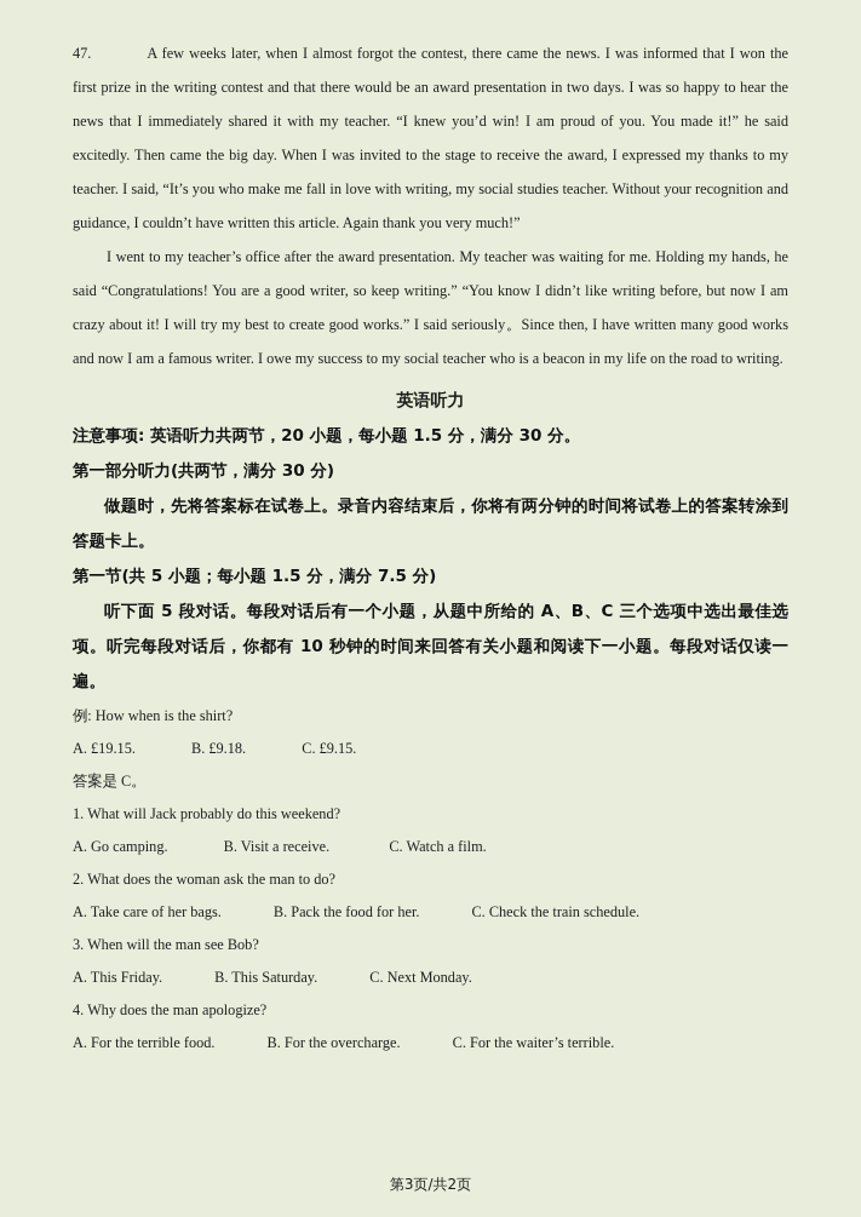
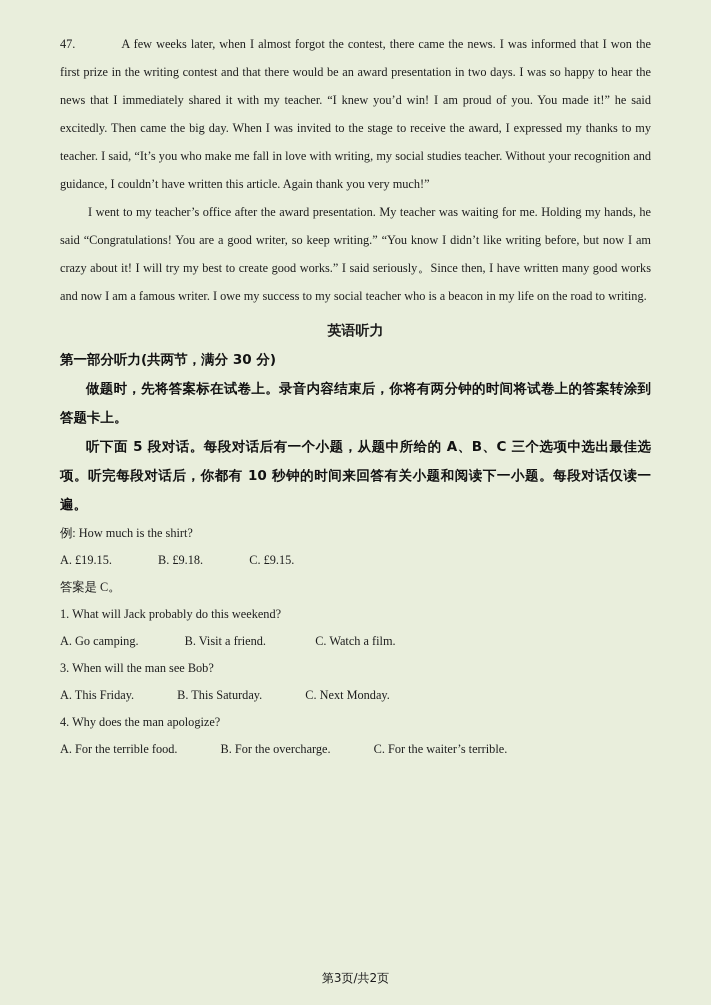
  .
  47. A few weeks later, when I almost forgot the contest, there came the news. I was informed that I won the first prize in the writing contest and that there would be an award presentation in two days. I was so happy to hear the news that I immediately shared it with my teacher. “I knew you’d win! I am proud of you. You made it!” he said excitedly. Then came the big day. When I was invited to the stage to receive the award, I expressed my thanks to my teacher. I said, “It’s you who make me fall in love with writing, my social studies teacher. Without your recognition and guidance, I couldn’t have written this article. Again thank you very much!”
  I went to my teacher’s office after the award presentation. My teacher was waiting for me. Holding my hands, he said “Congratulations! You are a good writer, so keep writing.” “You know I didn’t like writing before, but now I am crazy about it! I will try my best to create good works.” I said seriously。Since then, I have written many good works and now I am a famous writer. I owe my success to my social teacher who is a beacon in my life on the road to writing.
  英语听力
- 注意事项: 英语听力共两节，20 小题，每小题 1.5 分，满分 30 分。
  第一部分听力(共两节，满分 30 分)
  做题时，先将答案标在试卷上。录音内容结束后，你将有两分钟的时间将试卷上的答案转涂到答题卡上。
- 第一节(共 5 小题；每小题 1.5 分，满分 7.5 分)
  听下面 5 段对话。每段对话后有一个小题，从题中所给的 A、B、C 三个选项中选出最佳选项。听完每段对话后，你都有 10 秒钟的时间来回答有关小题和阅读下一小题。每段对话仅读一遍。
- 例: How when is the shirt?
+ 例: How much is the shirt?
  A. £19.15. B. £9.18. C. £9.15.
  答案是 C。
  1. What will Jack probably do this weekend?
- A. Go camping. B. Visit a receive. C. Watch a film.
+ A. Go camping. B. Visit a friend. C. Watch a film.
- 2. What does the woman ask the man to do?
- A. Take care of her bags. B. Pack the food for her. C. Check the train schedule.
  3. When will the man see Bob?
  A. This Friday. B. This Saturday. C. Next Monday.
  4. Why does the man apologize?
  A. For the terrible food. B. For the overcharge. C. For the waiter’s terrible.
  第3页/共2页
